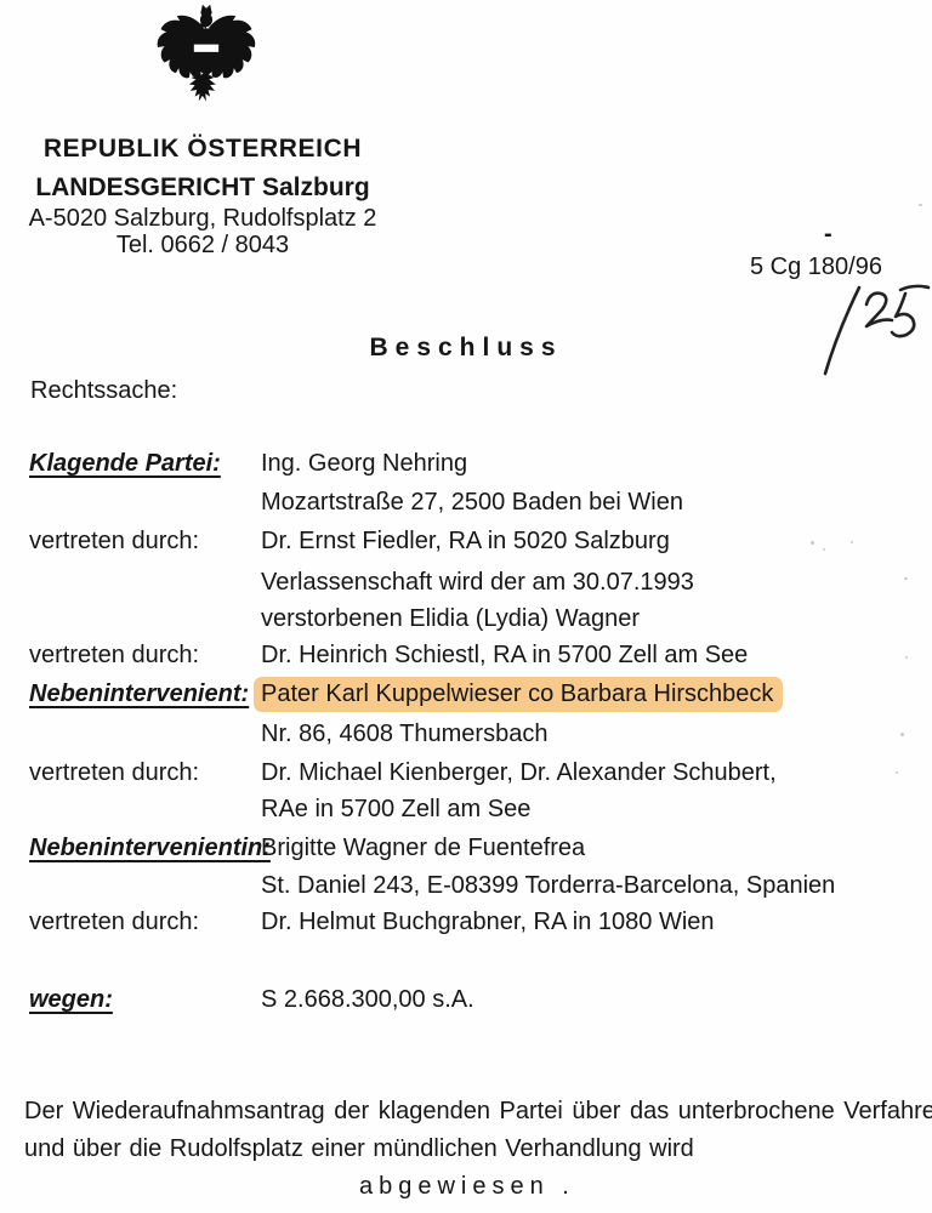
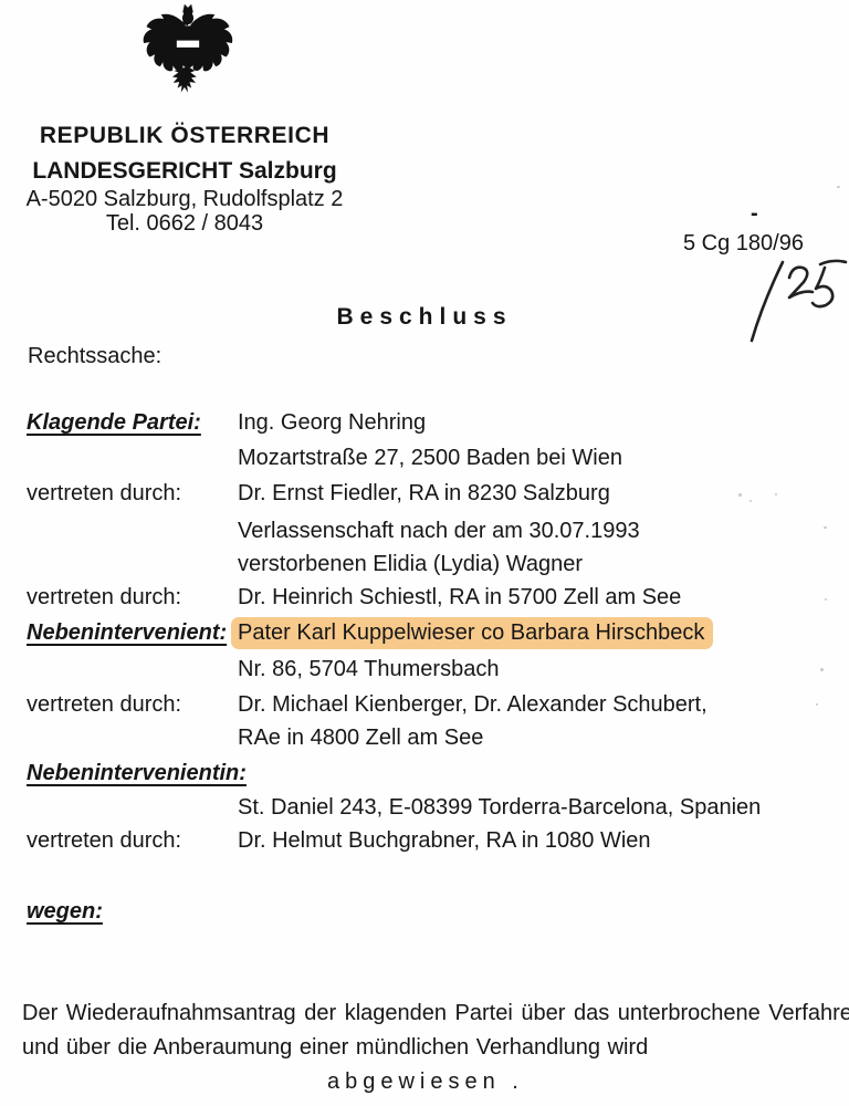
  REPUBLIK ÖSTERREICH
  LANDESGERICHT Salzburg
  A-5020 Salzburg, Rudolfsplatz 2
  Tel. 0662 / 8043
  -
  5 Cg 180/96
  Beschluss
  Rechtssache:
  Klagende Partei:
  Ing. Georg Nehring
  Mozartstraße 27, 2500 Baden bei Wien
  vertreten durch:
- Dr. Ernst Fiedler, RA in 5020 Salzburg
+ Dr. Ernst Fiedler, RA in 8230 Salzburg
- Verlassenschaft wird der am 30.07.1993
+ Verlassenschaft nach der am 30.07.1993
  verstorbenen Elidia (Lydia) Wagner
  vertreten durch:
  Dr. Heinrich Schiestl, RA in 5700 Zell am See
  Nebenintervenient:
  Pater Karl Kuppelwieser co Barbara Hirschbeck
- Nr. 86, 4608 Thumersbach
+ Nr. 86, 5704 Thumersbach
  vertreten durch:
  Dr. Michael Kienberger, Dr. Alexander Schubert,
- RAe in 5700 Zell am See
+ RAe in 4800 Zell am See
  Nebenintervenientin:
- Brigitte Wagner de Fuentefrea
  St. Daniel 243, E-08399 Torderra-Barcelona, Spanien
  vertreten durch:
  Dr. Helmut Buchgrabner, RA in 1080 Wien
  wegen:
- S 2.668.300,00 s.A.
  Der Wiederaufnahmsantrag der klagenden Partei über das unterbrochene Verfahre
- und über die Rudolfsplatz einer mündlichen Verhandlung wird
+ und über die Anberaumung einer mündlichen Verhandlung wird
  abgewiesen .
